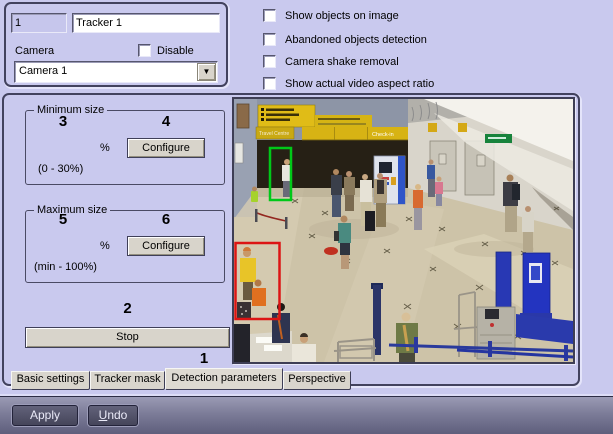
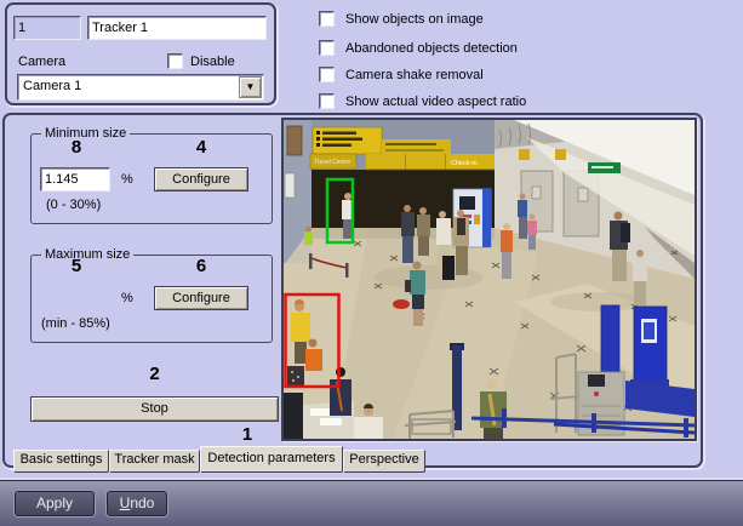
  1
  Tracker 1
  Camera
  Disable
  Camera 1
  ▼
  Show objects on image
  Abandoned objects detection
  Camera shake removal
  Show actual video aspect ratio
  Minimum size
- 3
+ 8
+ 1.145
  %
  4
  Configure
  (0 - 30%)
  Maximum size
  5
  %
  6
  Configure
- (min - 100%)
+ (min - 85%)
  2
  Stop
  1
  Basic settings
  Tracker mask
  Detection parameters
  Perspective
  Apply
  Undo
